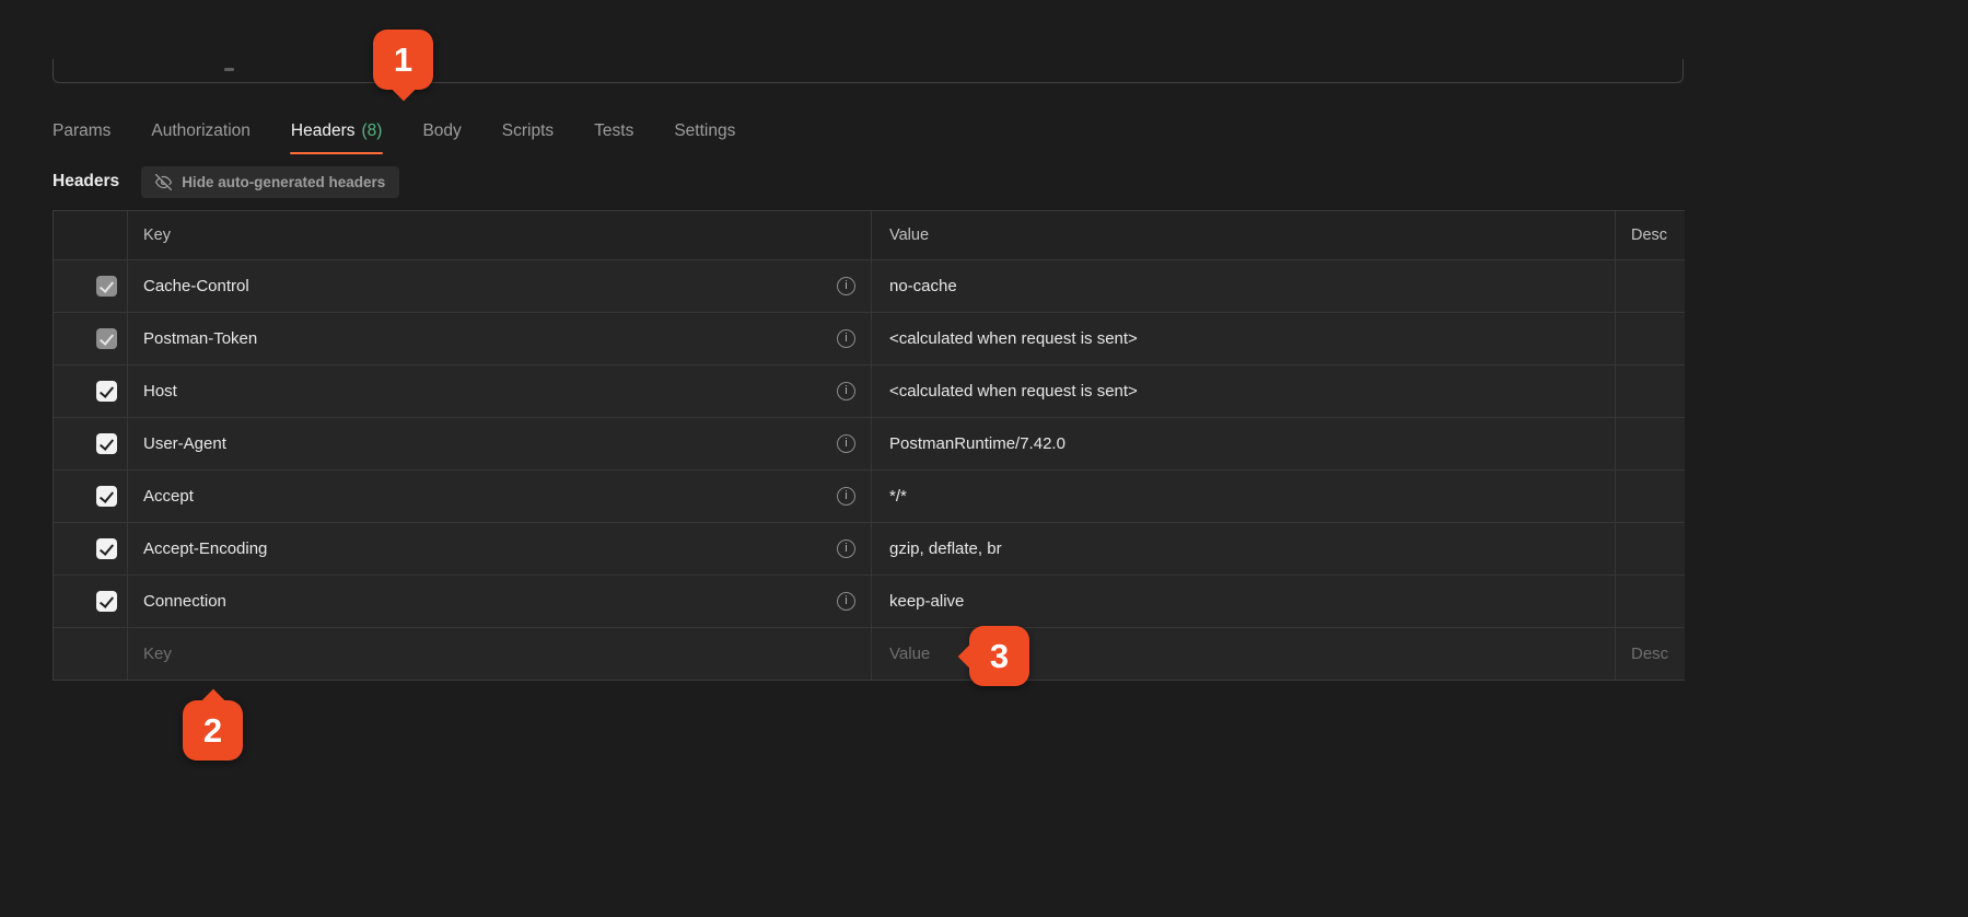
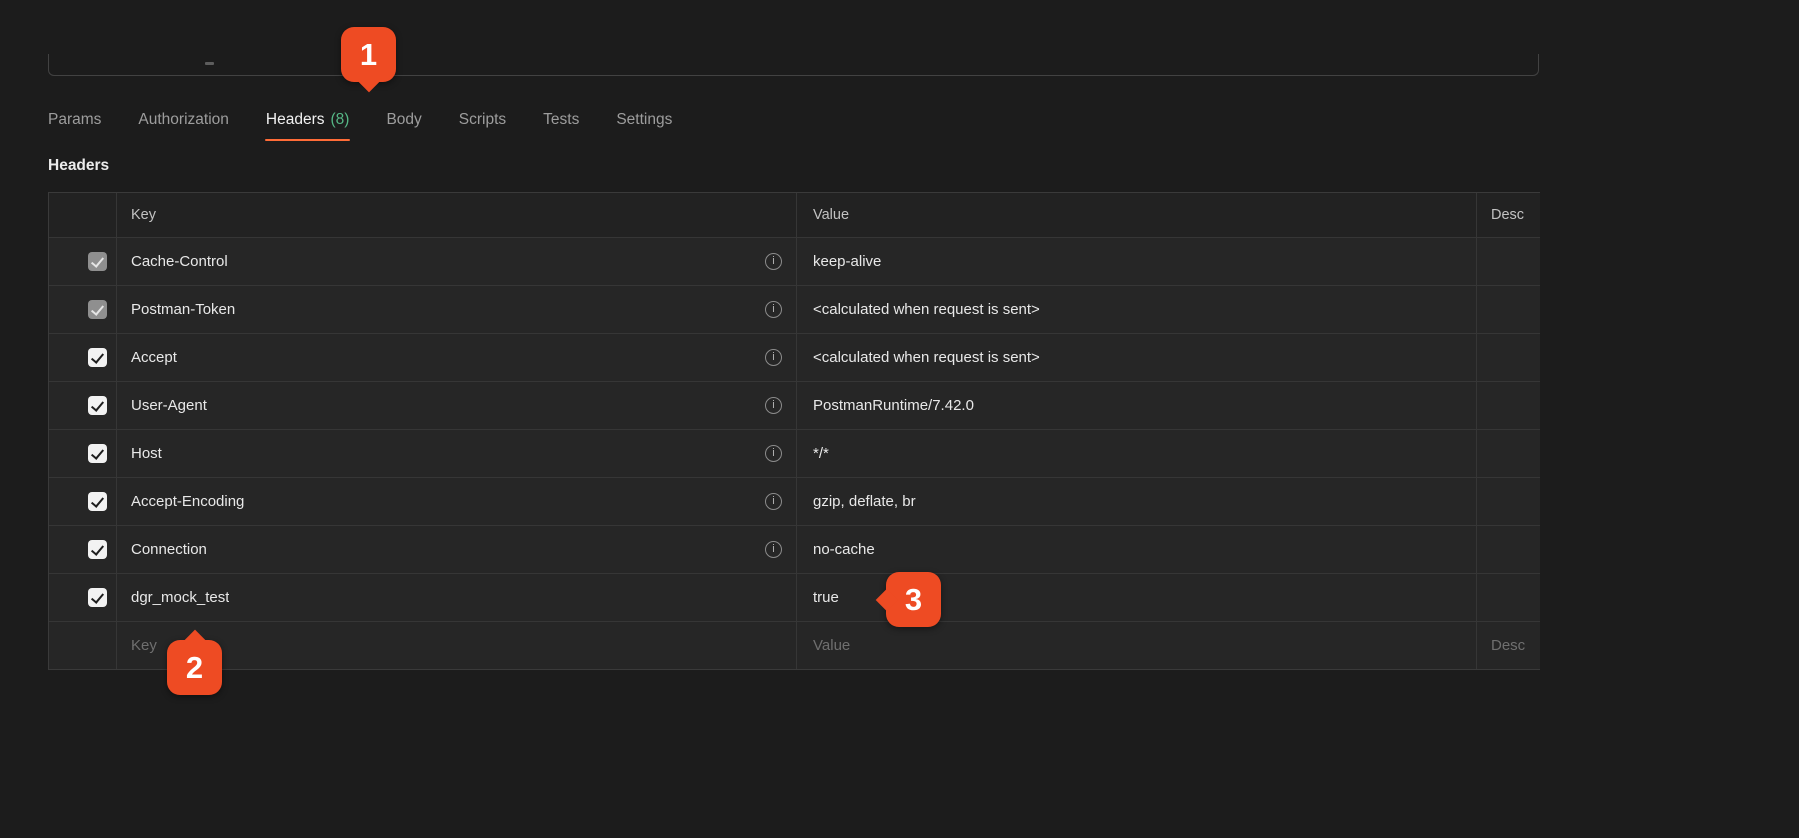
  Params
  Authorization
  Headers
  (8)
  Body
  Scripts
  Tests
  Settings
  Headers
- Hide auto-generated headers
  Key
  Value
  Desc
  Cache-Control
  i
- no-cache
+ keep-alive
  Postman-Token
  i
  <calculated when request is sent>
- Host
+ Accept
  i
  <calculated when request is sent>
  User-Agent
  i
  PostmanRuntime/7.42.0
- Accept
+ Host
  i
  */*
  Accept-Encoding
  i
  gzip, deflate, br
  Connection
  i
- keep-alive
+ no-cache
+ dgr_mock_test
+ true
  Key
  Value
  Desc
  1
  2
  3
